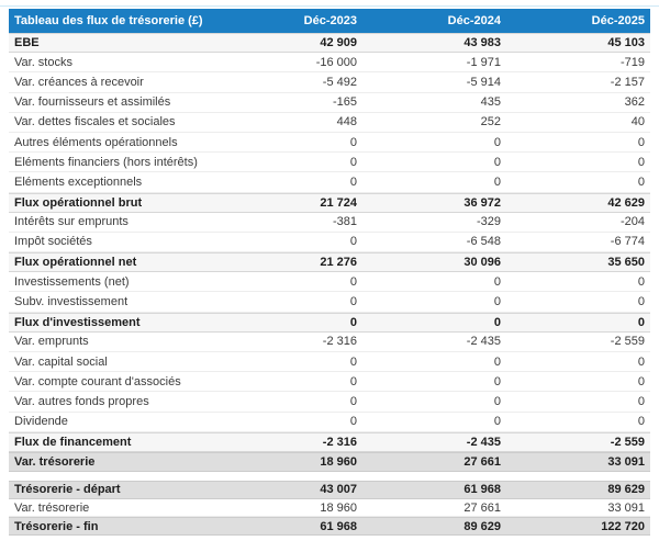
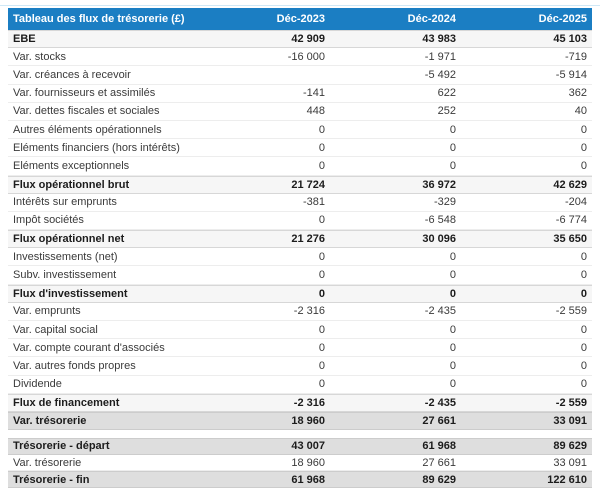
  Tableau des flux de trésorerie (£)
  Déc-2023
  Déc-2024
  Déc-2025
  EBE
  42 909
  43 983
  45 103
  Var. stocks
  -16 000
  -1 971
  -719
  Var. créances à recevoir
  -5 492
  -5 914
- -2 157
  Var. fournisseurs et assimilés
- -165
+ -141
- 435
+ 622
  362
  Var. dettes fiscales et sociales
  448
  252
  40
  Autres éléments opérationnels
  0
  0
  0
  Eléments financiers (hors intérêts)
  0
  0
  0
  Eléments exceptionnels
  0
  0
  0
  Flux opérationnel brut
  21 724
  36 972
  42 629
  Intérêts sur emprunts
  -381
  -329
  -204
  Impôt sociétés
  0
  -6 548
  -6 774
  Flux opérationnel net
  21 276
  30 096
  35 650
  Investissements (net)
  0
  0
  0
  Subv. investissement
  0
  0
  0
  Flux d'investissement
  0
  0
  0
  Var. emprunts
  -2 316
  -2 435
  -2 559
  Var. capital social
  0
  0
  0
  Var. compte courant d'associés
  0
  0
  0
  Var. autres fonds propres
  0
  0
  0
  Dividende
  0
  0
  0
  Flux de financement
  -2 316
  -2 435
  -2 559
  Var. trésorerie
  18 960
  27 661
  33 091
  Trésorerie - départ
  43 007
  61 968
  89 629
  Var. trésorerie
  18 960
  27 661
  33 091
  Trésorerie - fin
  61 968
  89 629
- 122 720
+ 122 610
